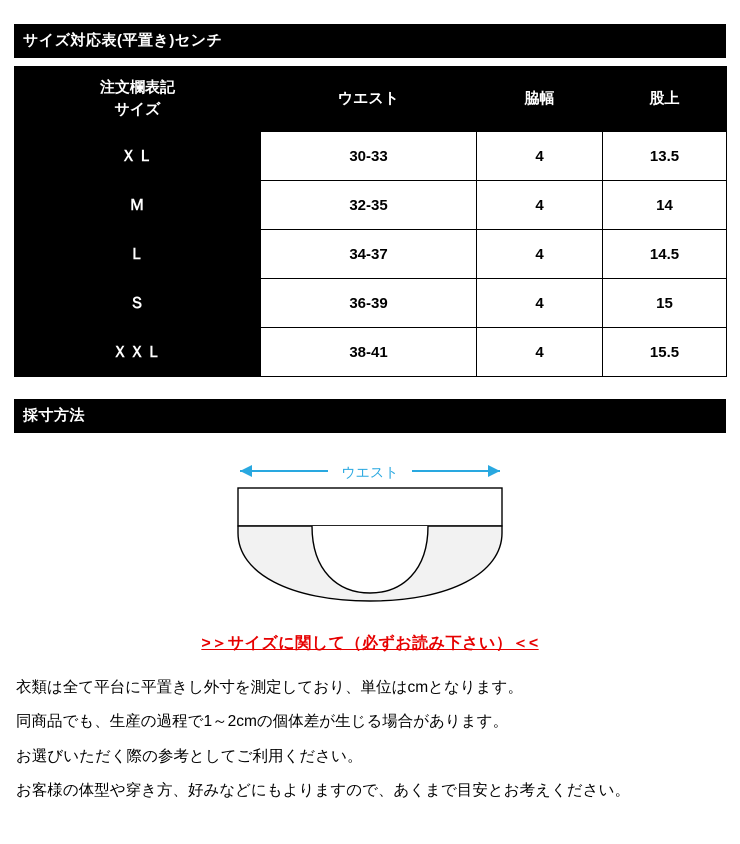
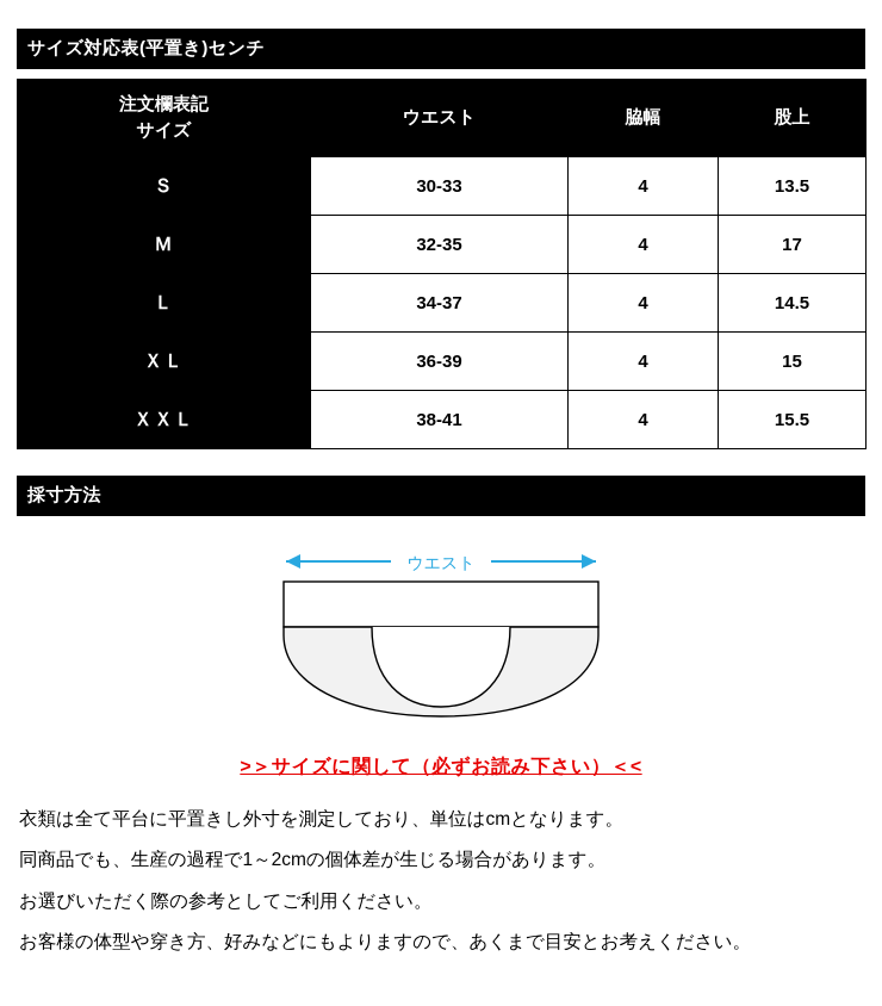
  サイズ対応表(平置き)センチ
  注文欄表記 サイズ	ウエスト	脇幅	股上
- ＸＬ	30-33	4	13.5
+ Ｓ	30-33	4	13.5
- Ｍ	32-35	4	14
+ Ｍ	32-35	4	17
  Ｌ	34-37	4	14.5
- Ｓ	36-39	4	15
+ ＸＬ	36-39	4	15
  ＸＸＬ	38-41	4	15.5
  採寸方法
  ウエスト
  >＞サイズに関して（必ずお読み下さい）＜<
  衣類は全て平台に平置きし外寸を測定しており、単位はcmとなります。
  同商品でも、生産の過程で1～2cmの個体差が生じる場合があります。
  お選びいただく際の参考としてご利用ください。
  お客様の体型や穿き方、好みなどにもよりますので、あくまで目安とお考えください。
